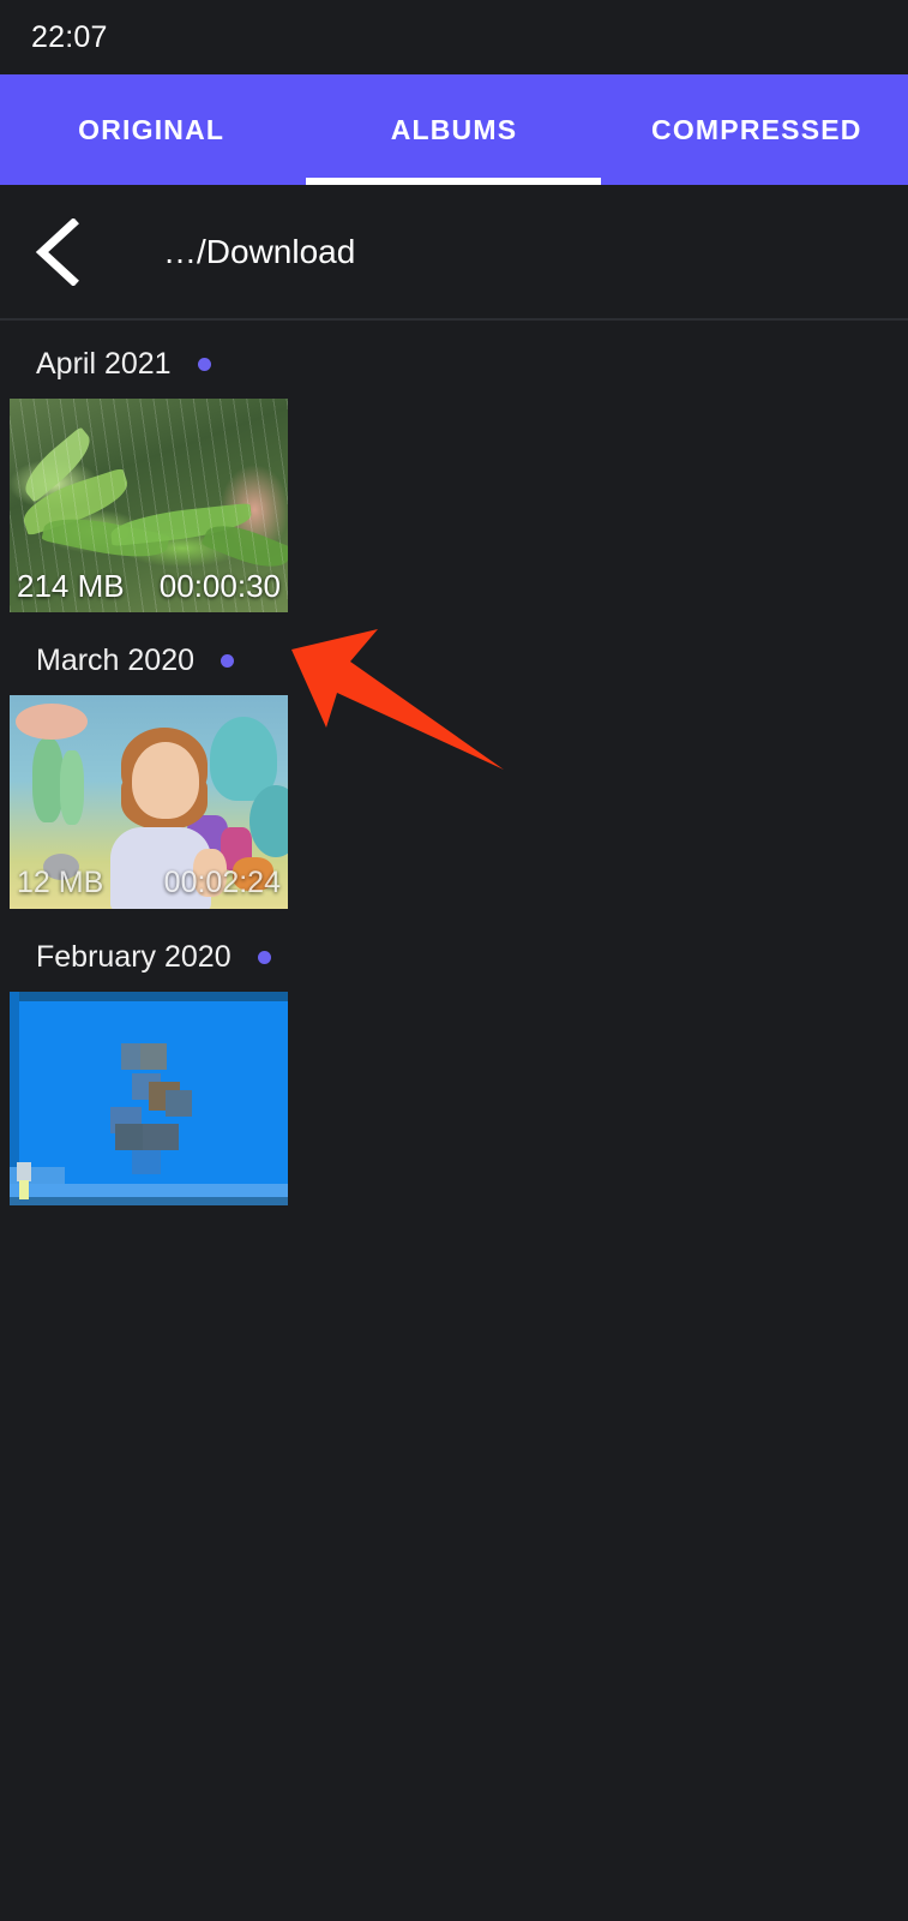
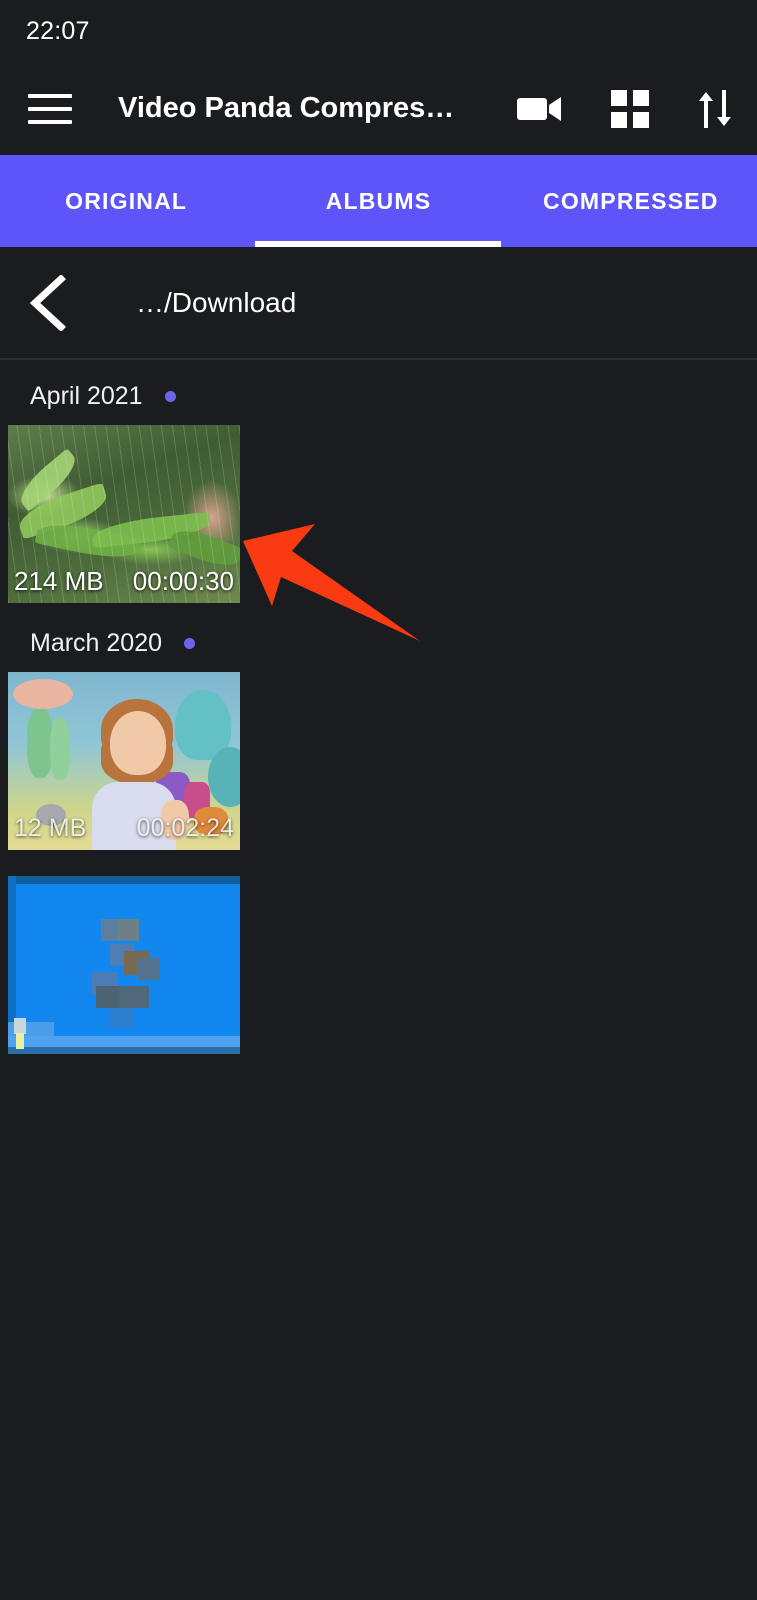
  22:07
+ Video Panda Compres…
  ORIGINAL
  ALBUMS
  COMPRESSED
  …/Download
  April 2021
  214 MB
  00:00:30
  March 2020
  12 MB
  00:02:24
- February 2020
